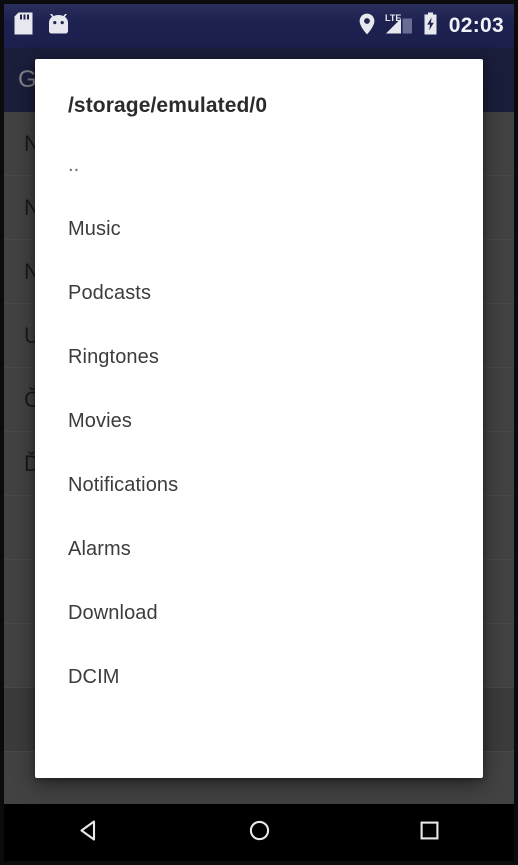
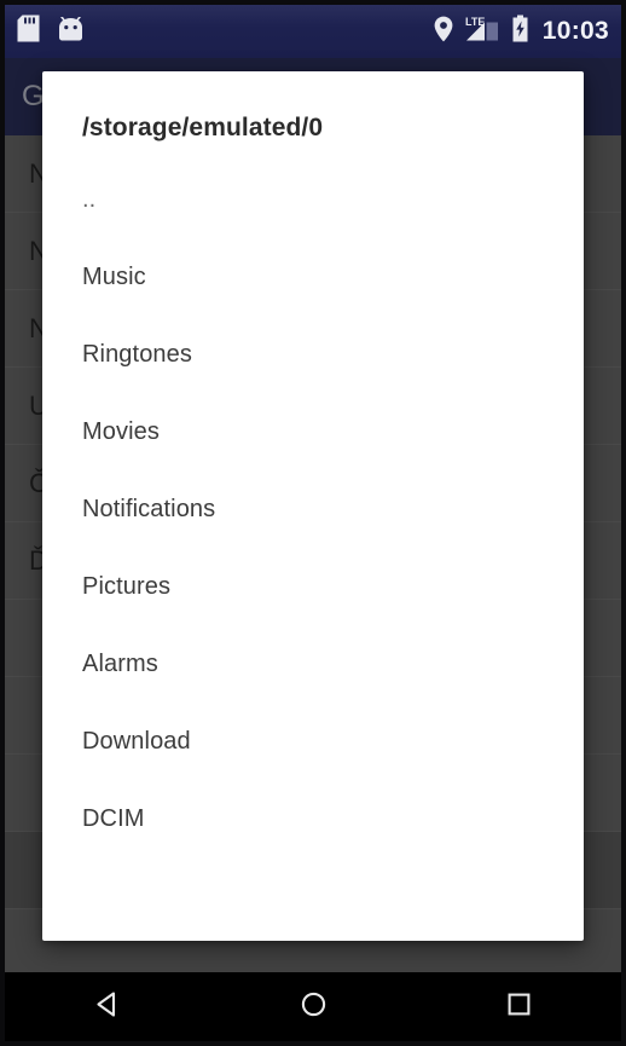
  G
  N
  N
  N
  U
  Č
  Ď
  LTE
- 02:03
+ 10:03
  /storage/emulated/0
  ..
  Music
- Podcasts
  Ringtones
  Movies
  Notifications
+ Pictures
  Alarms
  Download
  DCIM
